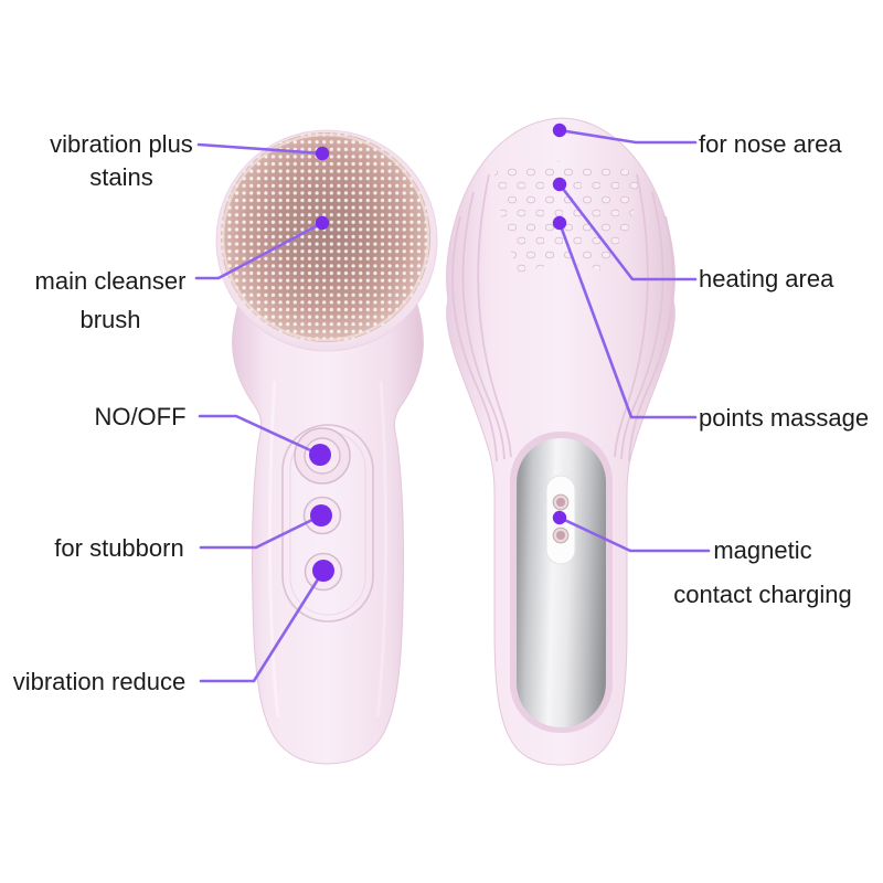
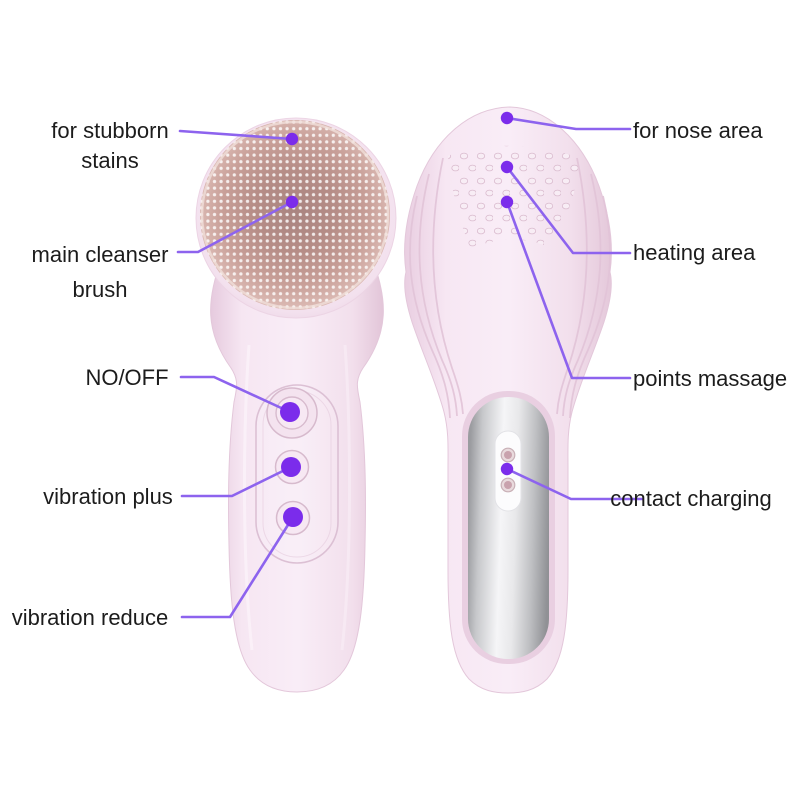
- vibration plus
+ for stubborn
  stains
  main cleanser
  brush
  NO/OFF
- for stubborn
+ vibration plus
  vibration reduce
  for nose area
  heating area
  points massage
- magnetic
  contact charging
